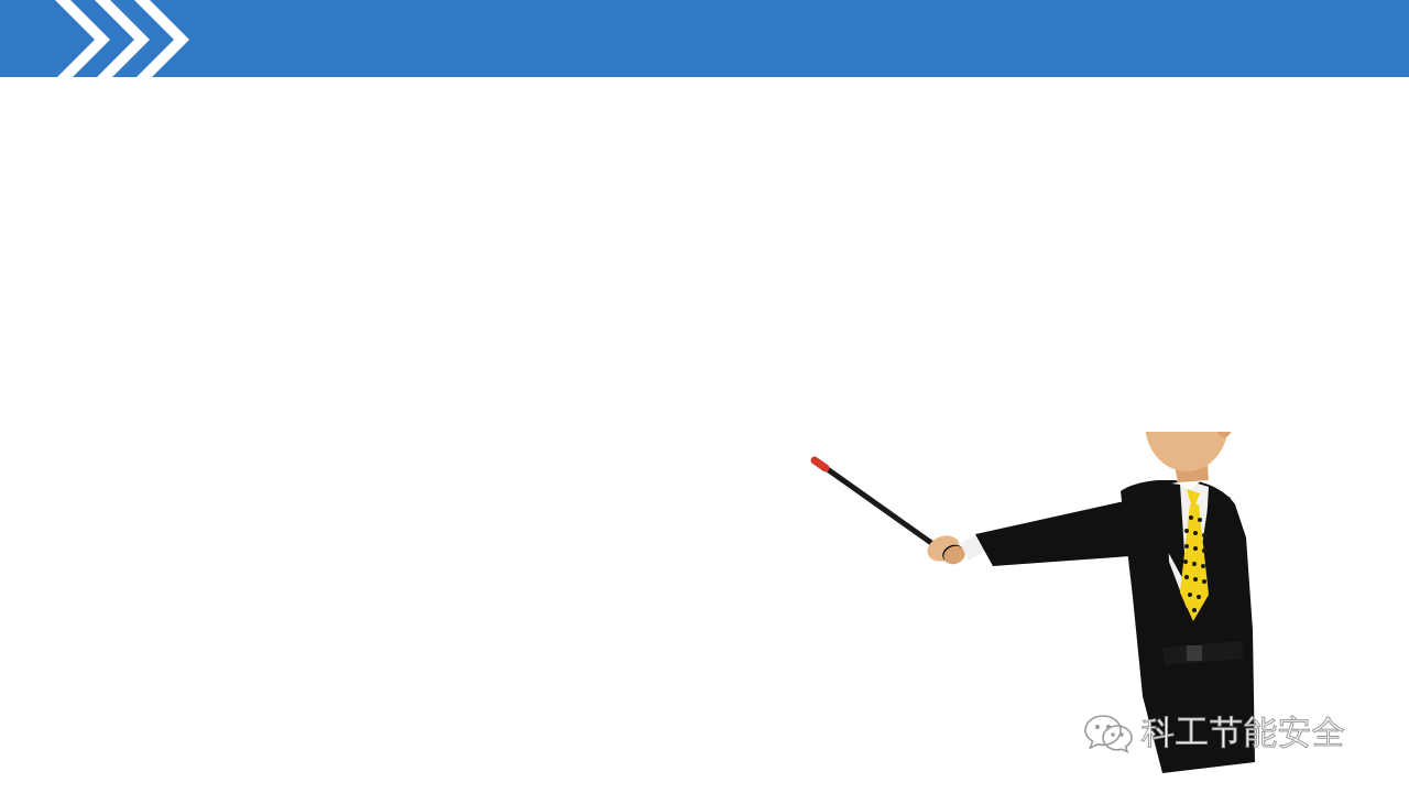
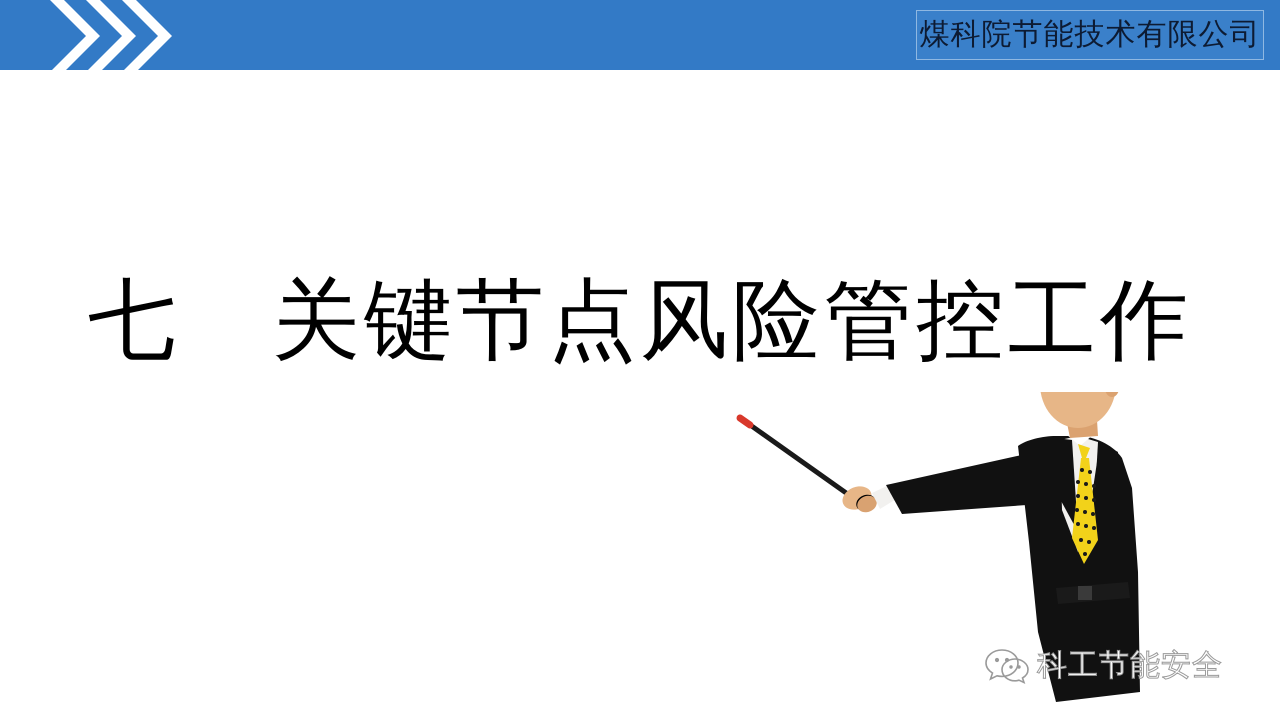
+ 煤科院节能技术有限公司
+ 七 关键节点风险管控工作
  科工节能安全
